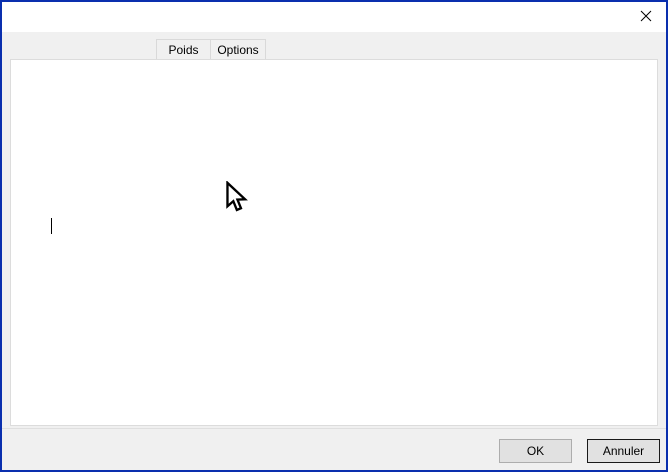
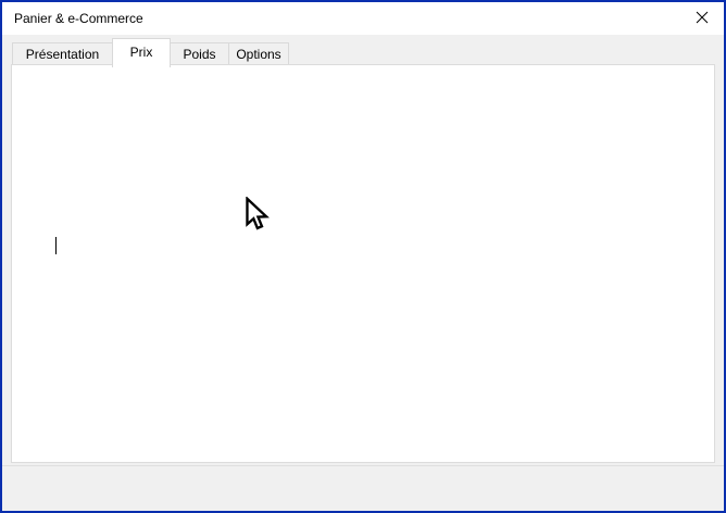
+ Panier & e-Commerce
+ Présentation
+ Prix
  Poids
  Options
- OK
- Annuler
